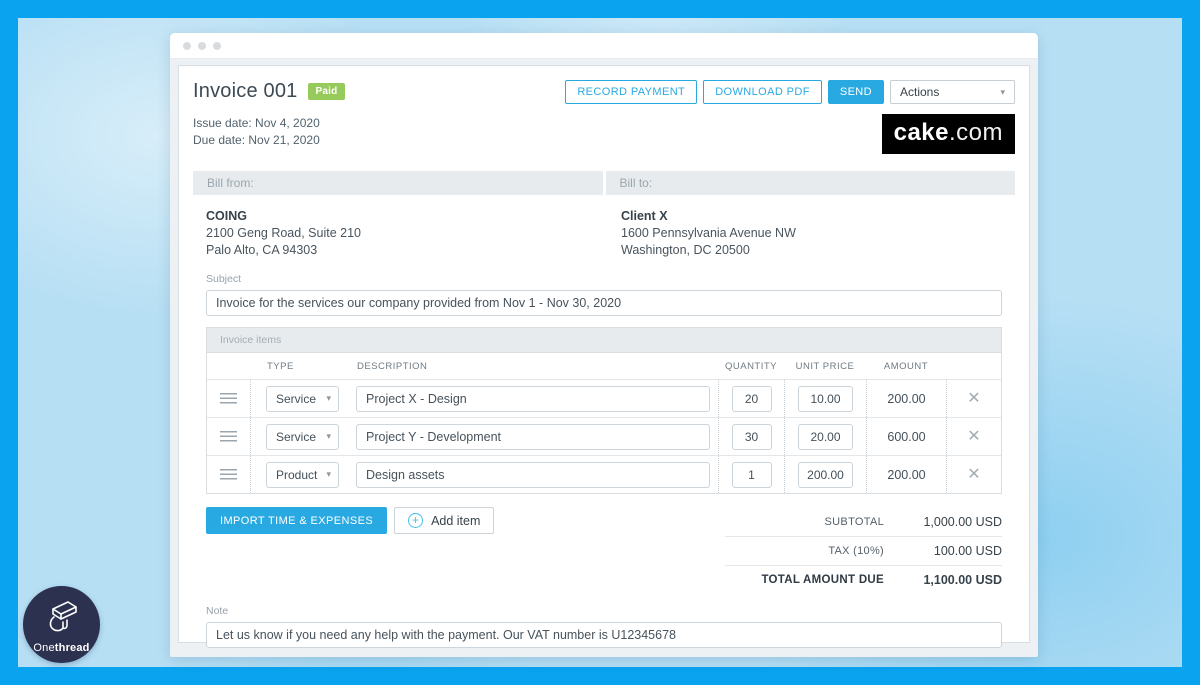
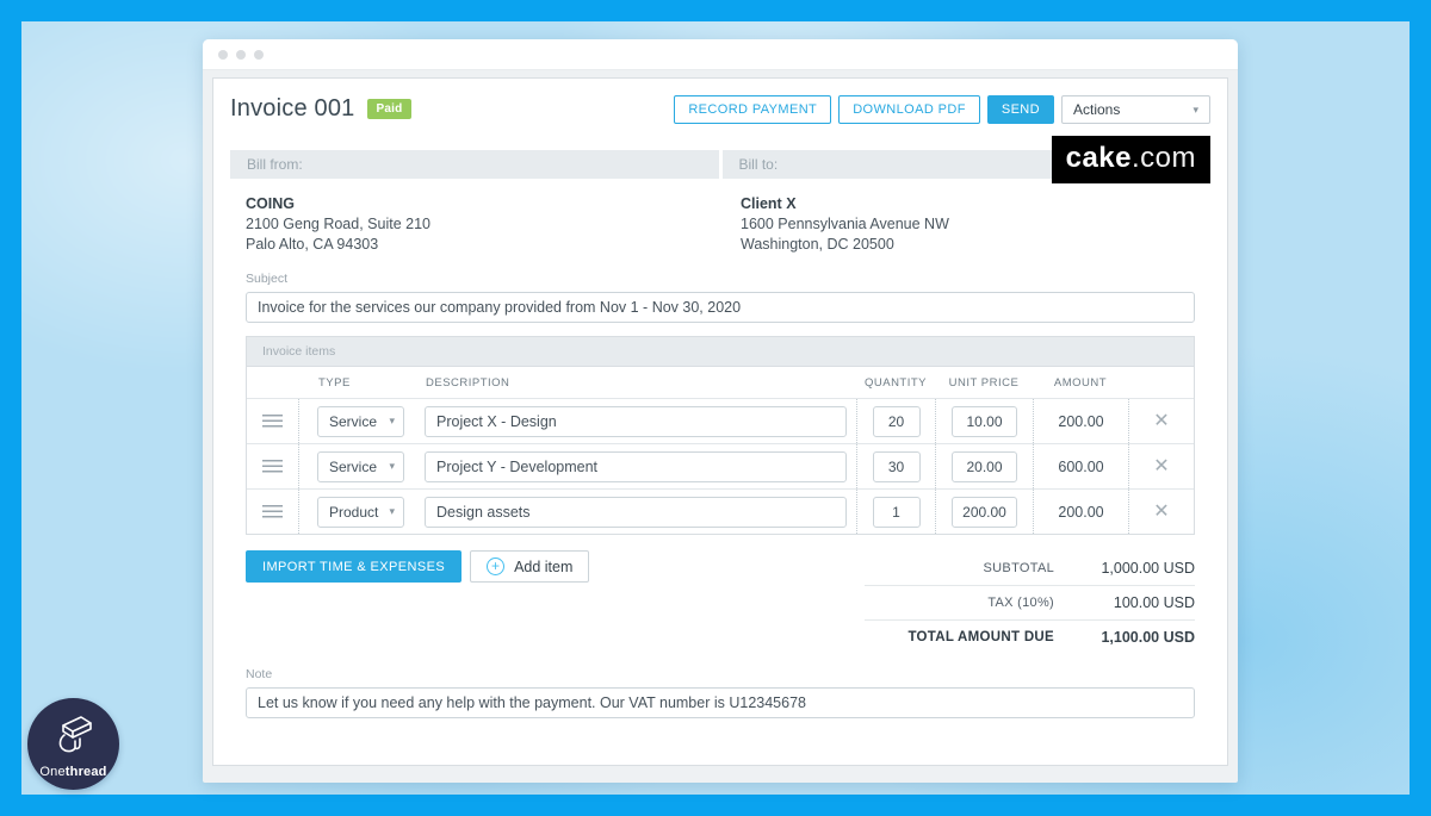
  Invoice 001
  Paid
  RECORD PAYMENT
  DOWNLOAD PDF
  SEND
  Actions
  ▾
- Issue date: Nov 4, 2020
- Due date: Nov 21, 2020
  cake
  .com
  Bill from:
  Bill to:
  COING
  2100 Geng Road, Suite 210
  Palo Alto, CA 94303
  Client X
  1600 Pennsylvania Avenue NW
  Washington, DC 20500
  Subject
  Invoice for the services our company provided from Nov 1 - Nov 30, 2020
  Invoice items
  TYPE
  DESCRIPTION
  QUANTITY
  UNIT PRICE
  AMOUNT
  Service
  ▾
  Project X - Design
  20
  10.00
  200.00
  ✕
  Service
  ▾
  Project Y - Development
  30
  20.00
  600.00
  ✕
  Product
  ▾
  Design assets
  1
  200.00
  200.00
  ✕
  IMPORT TIME & EXPENSES
  +
  Add item
  SUBTOTAL
  1,000.00 USD
  TAX (10%)
  100.00 USD
  TOTAL AMOUNT DUE
  1,100.00 USD
  Note
  Let us know if you need any help with the payment. Our VAT number is U12345678
  Onethread
